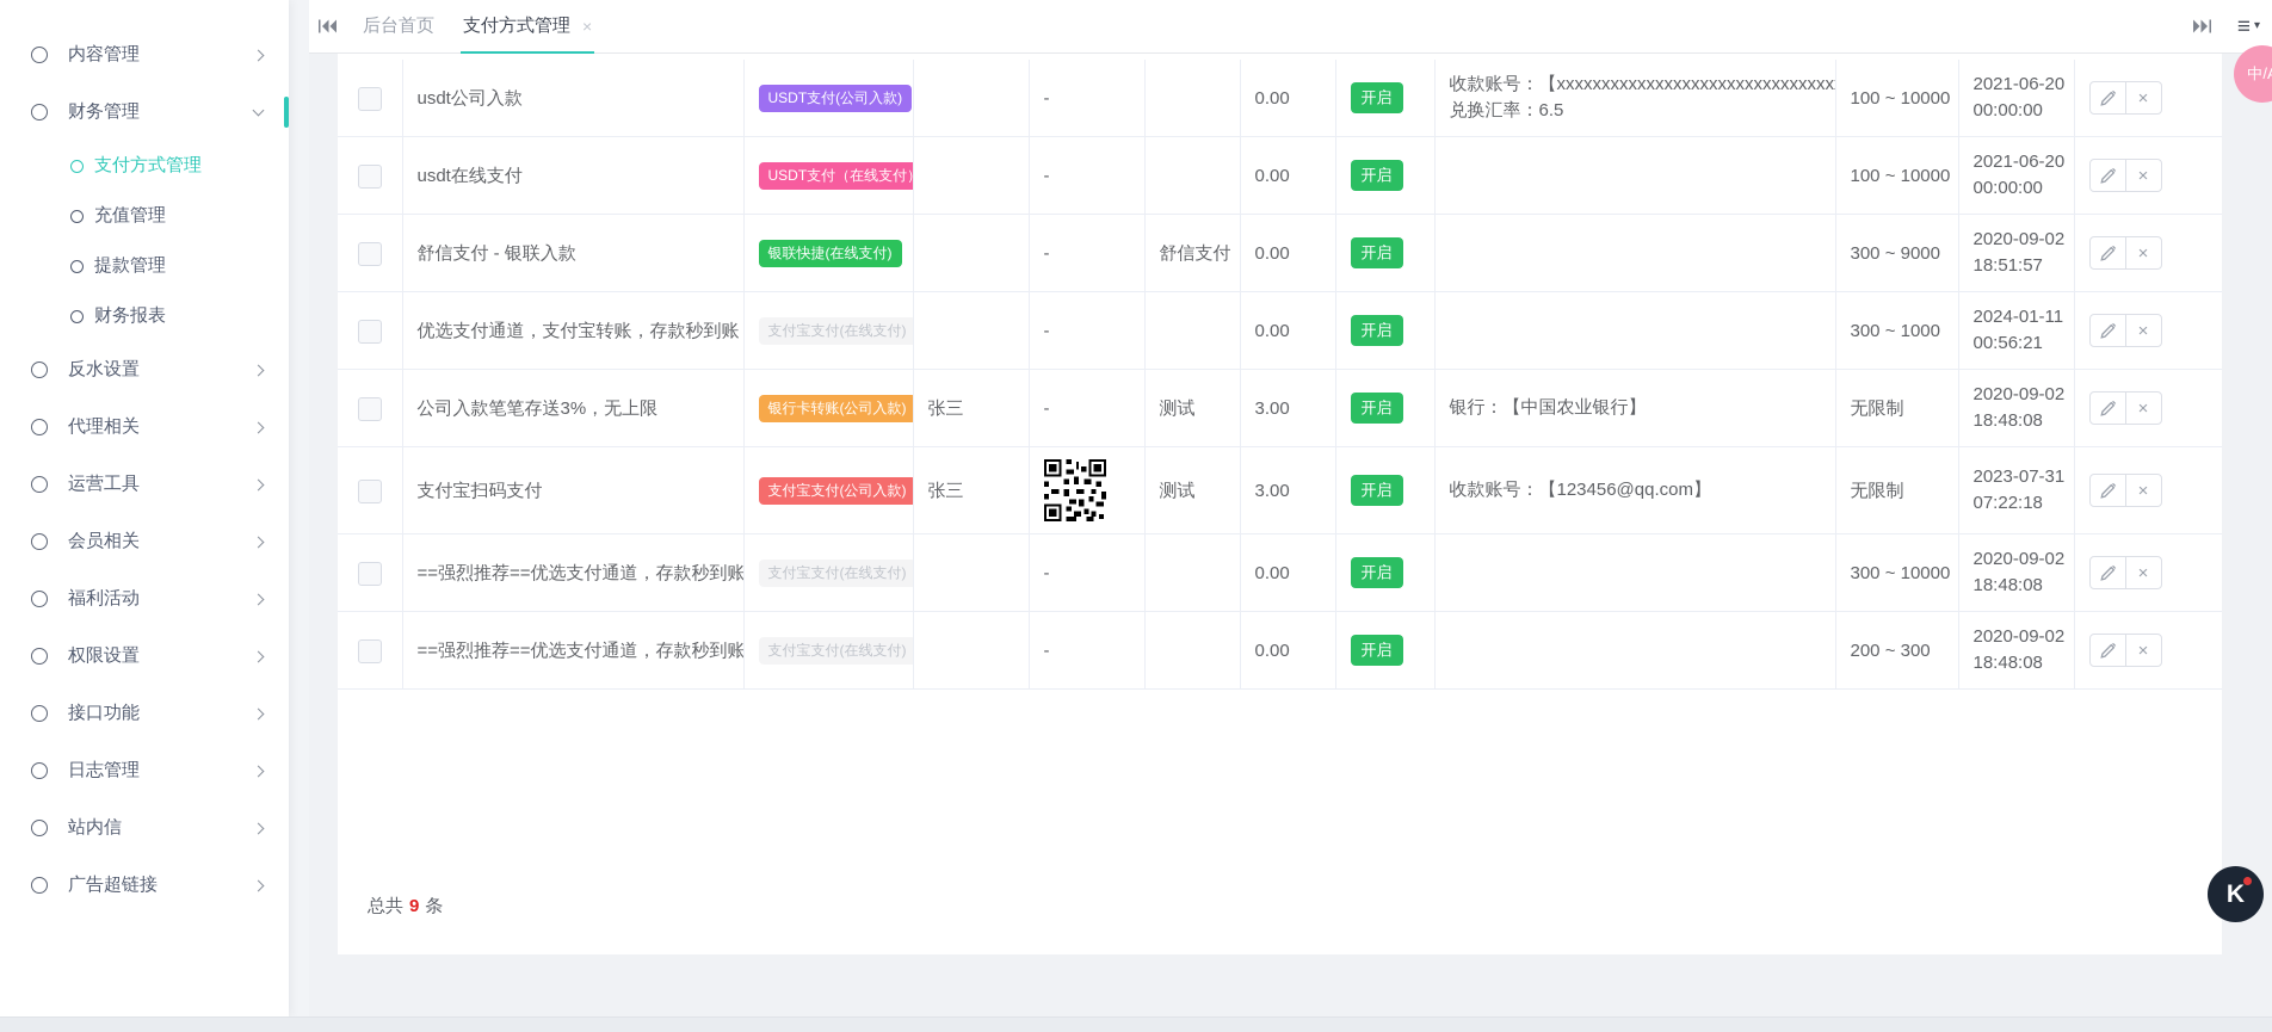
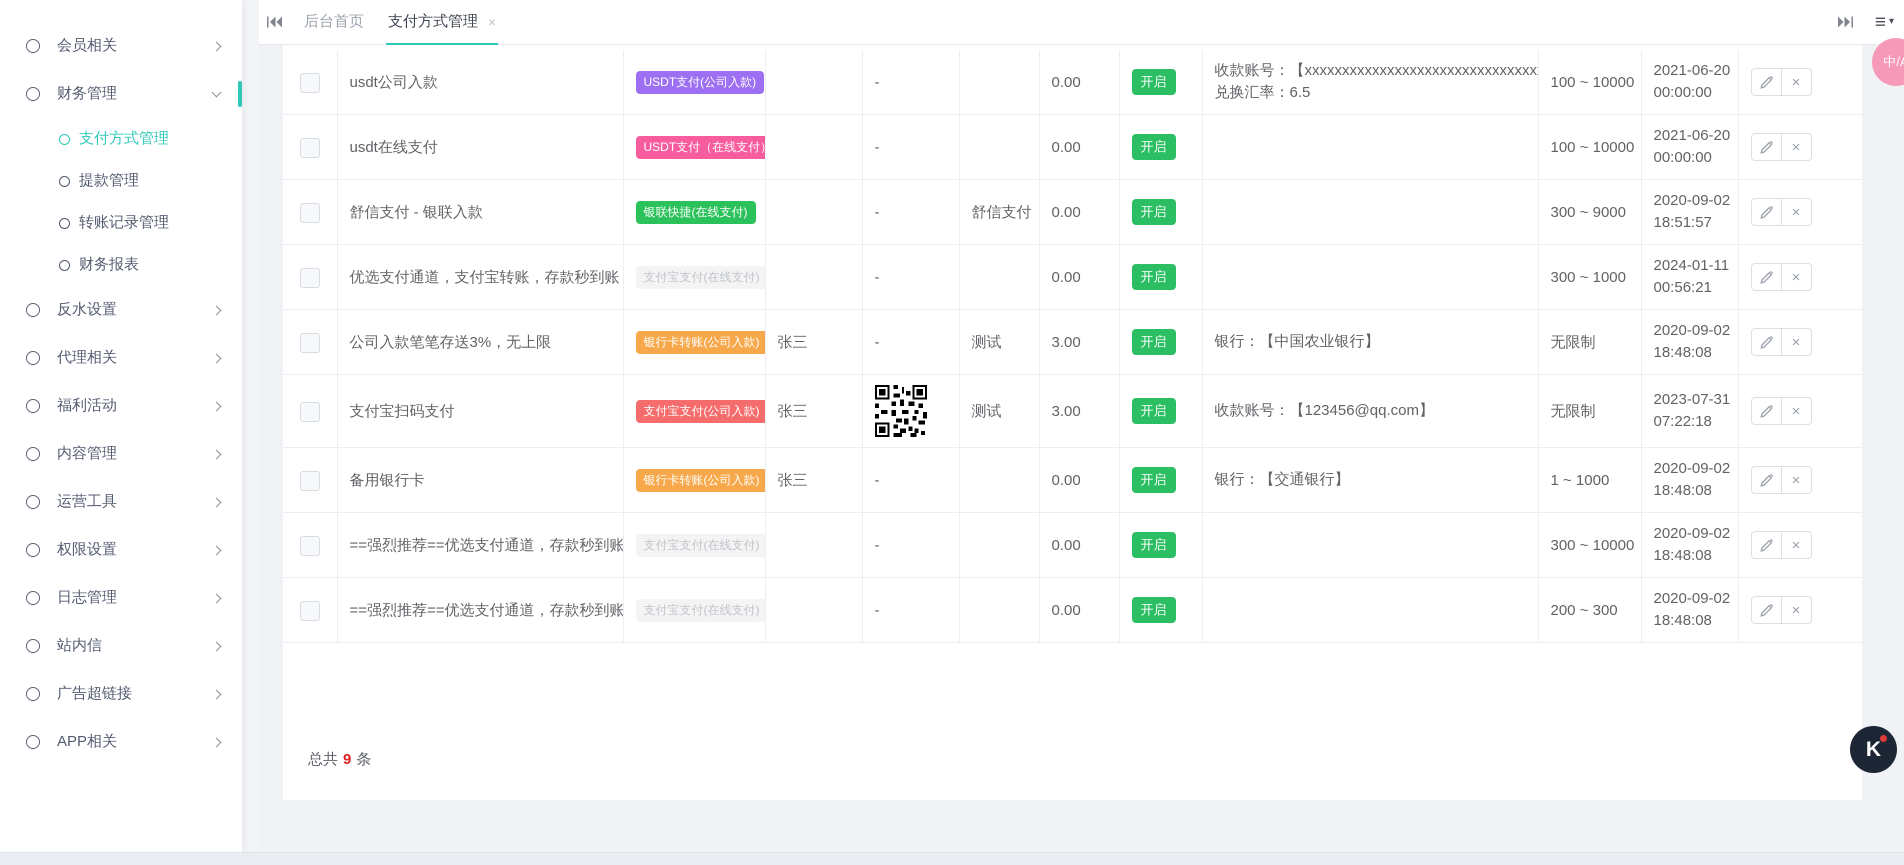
- 内容管理
+ 会员相关
  财务管理
  支付方式管理
- 充值管理
  提款管理
+ 转账记录管理
  财务报表
  反水设置
  代理相关
- 运营工具
+ 福利活动
- 会员相关
+ 内容管理
- 福利活动
+ 运营工具
  权限设置
- 接口功能
  日志管理
  站内信
  广告超链接
+ APP相关
  后台首页
  支付方式管理
  ×
  ≡
  ▾
  	usdt公司入款	USDT支付(公司入款)		-		0.00	开启	收款账号：【xxxxxxxxxxxxxxxxxxxxxxxxxxxxxxx兑换汇率：6.5	100 ~ 10000	2021-06-2000:00:00	×
  	usdt在线支付	USDT支付（在线支付		-		0.00	开启		100 ~ 10000	2021-06-2000:00:00	×
  	舒信支付 - 银联入款	银联快捷(在线支付)		-	舒信支付	0.00	开启		300 ~ 9000	2020-09-0218:51:57	×
  	优选支付通道，支付宝转账，存款秒到账	支付宝支付(在线支付)		-		0.00	开启		300 ~ 1000	2024-01-1100:56:21	×
  	公司入款笔笔存送3%，无上限	银行卡转账(公司入款)	张三	-	测试	3.00	开启	银行：【中国农业银行】	无限制	2020-09-0218:48:08	×
  	支付宝扫码支付	支付宝支付(公司入款)	张三		测试	3.00	开启	收款账号：【123456@qq.com】	无限制	2023-07-3107:22:18	×
+ 	备用银行卡	银行卡转账(公司入款)	张三	-		0.00	开启	银行：【交通银行】	1 ~ 1000	2020-09-0218:48:08	×
  	==强烈推荐==优选支付通道，存款秒到账	支付宝支付(在线支付)		-		0.00	开启		300 ~ 10000	2020-09-0218:48:08	×
  	==强烈推荐==优选支付通道，存款秒到账	支付宝支付(在线支付)		-		0.00	开启		200 ~ 300	2020-09-0218:48:08	×
  总共 9 条
  K
